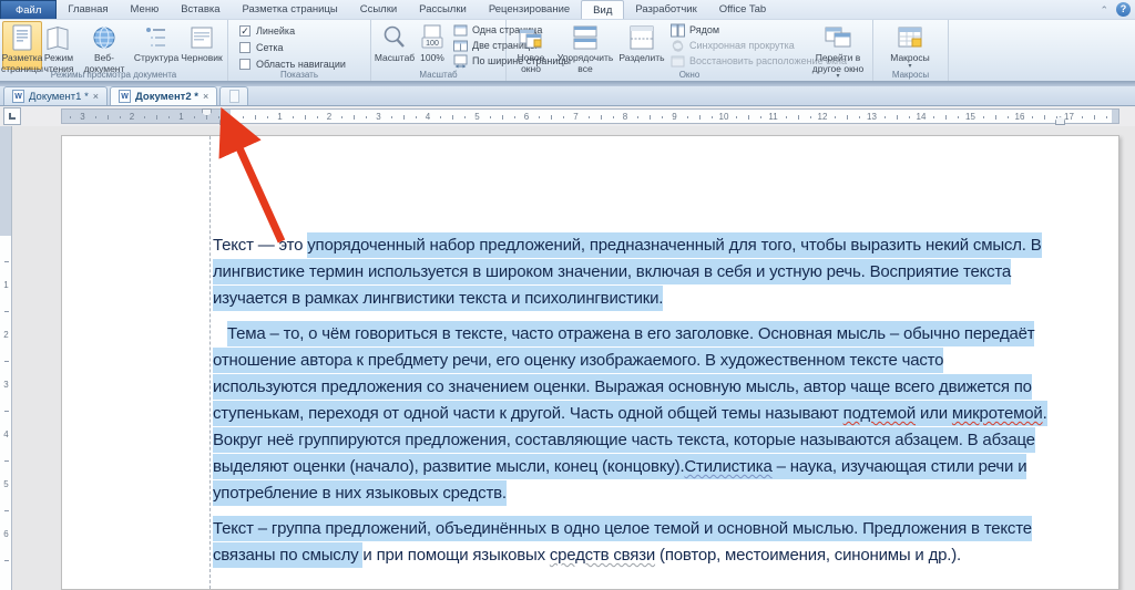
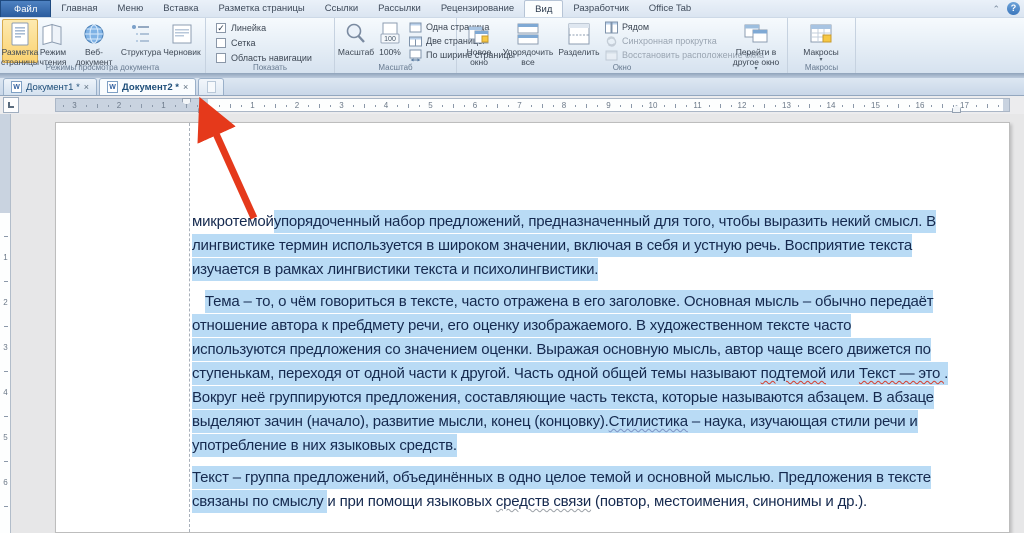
  Файл
  Главная
  Меню
  Вставка
  Разметка страницы
  Ссылки
  Рассылки
  Рецензирование
  Вид
  Разработчик
  Office Tab
  ⌃
  ?
  Разметка страницы
  Режим чтения
  Веб-документ
  Структура
  Черновик
  Режимы просмотра документа
  ✓
  Линейка
  Сетка
  Область навигации
  Показать
  Масштаб
  100%
  Одна страа
  Две страни
  По ширине страницы
  Масштаб
  Новое окно
  Упорядочить все
  Разделить
  Рядом
  Синхронная прокрутка
  Восстановить расположение окна
  Перейти в другое окно
  Окно
  Макросы
  Макросы
  Документ1 *
  ×
  Документ2 *
  ×
  1
  2
  3
  4
  5
  6
  7
  8
  9
  10
  11
  12
  13
  14
  15
  16
  17
  3
  2
  1
  1
  2
  3
  4
  5
  6
- Текст — это упорядоченный набор предложений, предназначенный для того, чтобы выразить некий смысл. В
+ микротемойупорядоченный набор предложений, предназначенный для того, чтобы выразить некий смысл. В
  лингвистике термин используется в широком значении, включая в себя и устную речь. Восприятие текста
  изучается в рамках лингвистики текста и психолингвистики.
  Тема – то, о чём говориться в тексте, часто отражена в его заголовке. Основная мысль – обычно передаёт
  отношение автора к пребдмету речи, его оценку изображаемого. В художественном тексте часто
  используются предложения со значением оценки. Выражая основную мысль, автор чаще всего движется по
- ступенькам, переходя от одной части к другой. Часть одной общей темы называют подтемой или микротемой.
+ ступенькам, переходя от одной части к другой. Часть одной общей темы называют подтемой или Текст — это .
  Вокруг неё группируются предложения, составляющие часть текста, которые называются абзацем. В абзаце
- выделяют оценки (начало), развитие мысли, конец (концовку).Стилистика – наука, изучающая стили речи и
+ выделяют зачин (начало), развитие мысли, конец (концовку).Стилистика – наука, изучающая стили речи и
  употребление в них языковых средств.
  Текст – группа предложений, объединённых в одно целое темой и основной мыслью. Предложения в тексте
  связаны по смыслу и при помощи языковых средств связи (повтор, местоимения, синонимы и др.).
